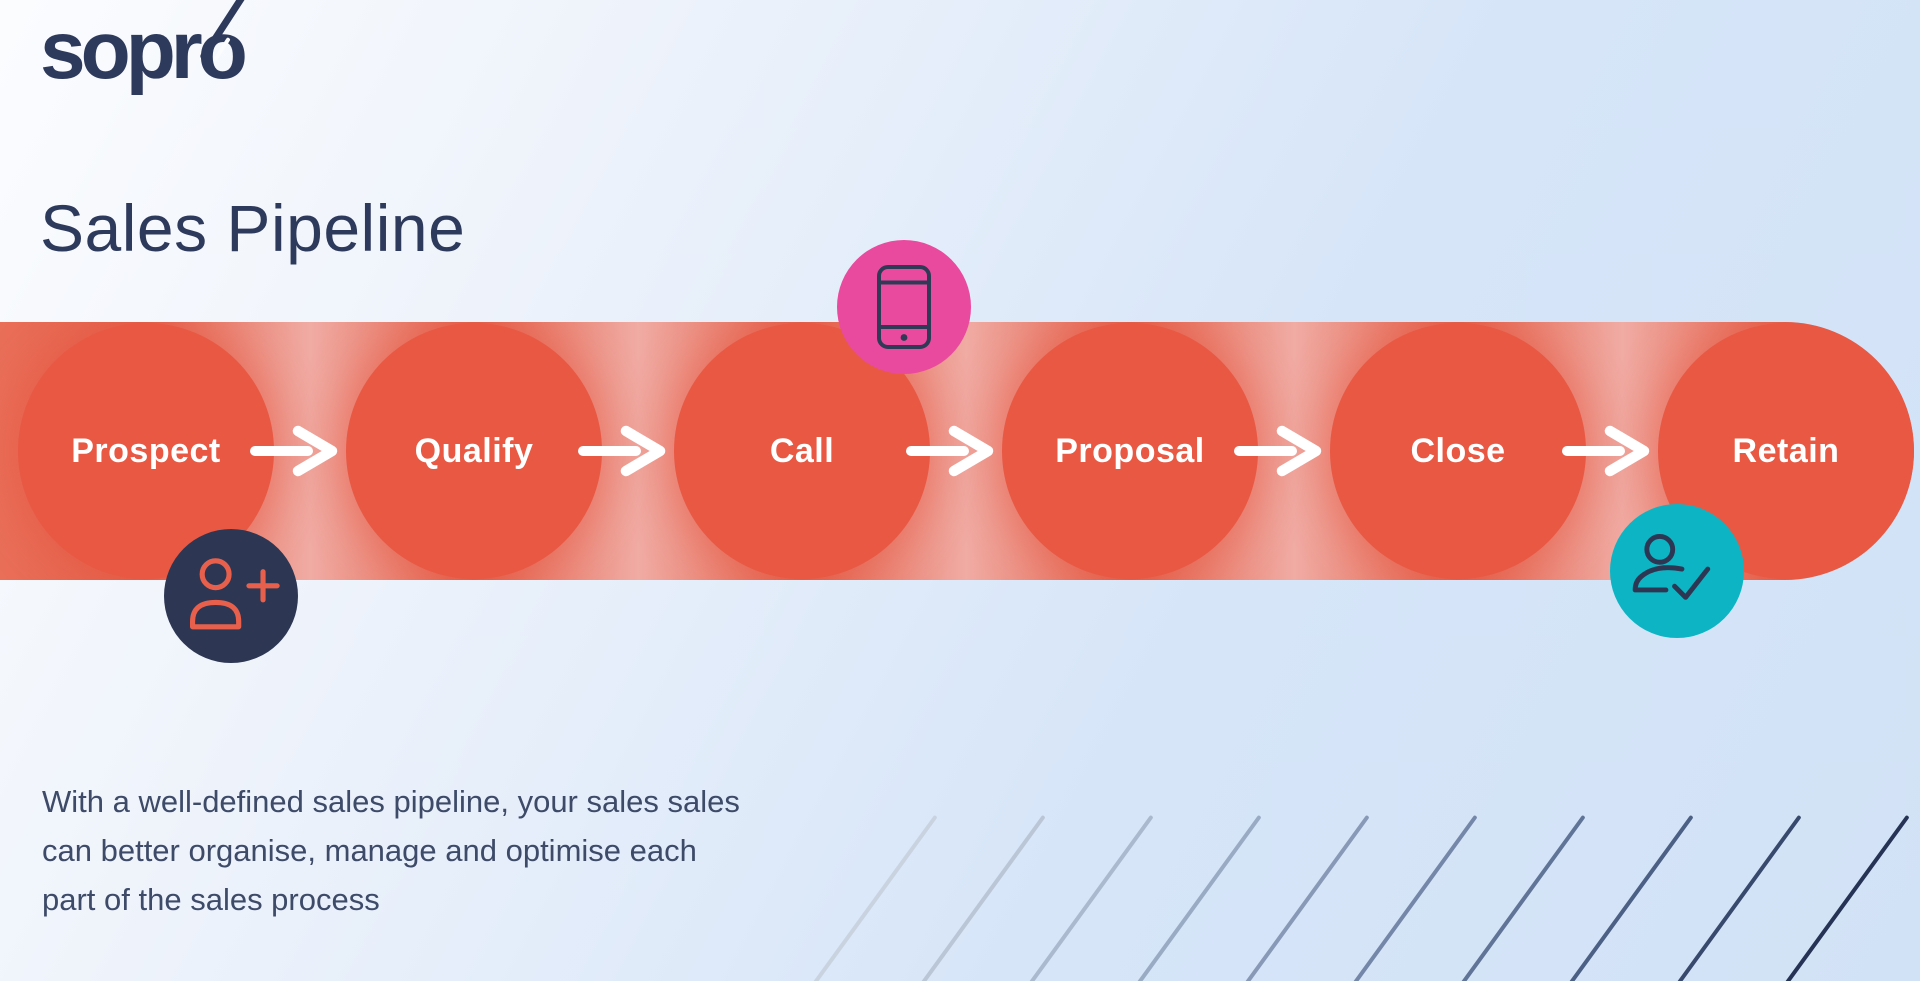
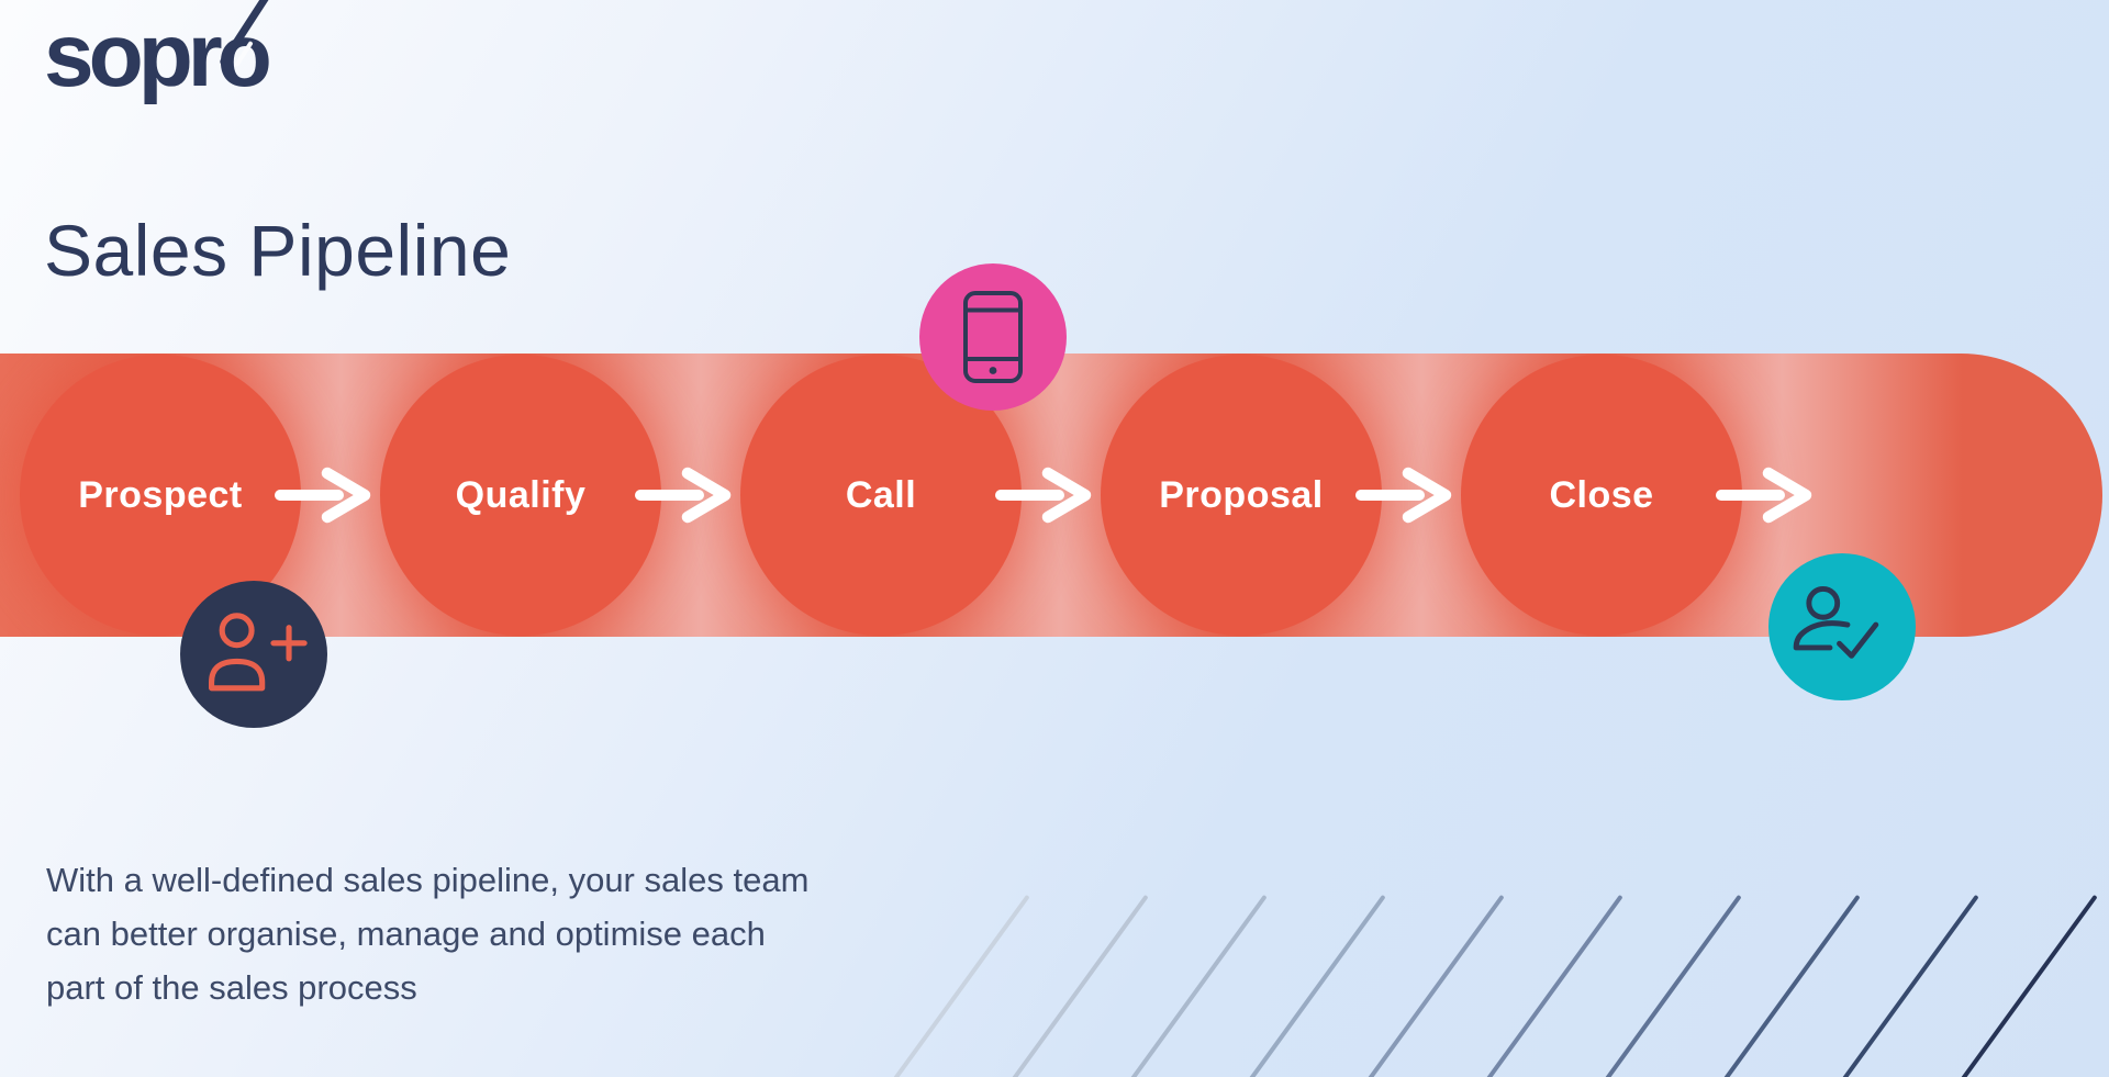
  sopro
  Sales Pipeline
  Prospect
  Qualify
  Call
  Proposal
  Close
- Retain
- With a well-defined sales pipeline, your sales sales can better organise, manage and optimise each part of the sales process
+ With a well-defined sales pipeline, your sales team can better organise, manage and optimise each part of the sales process
